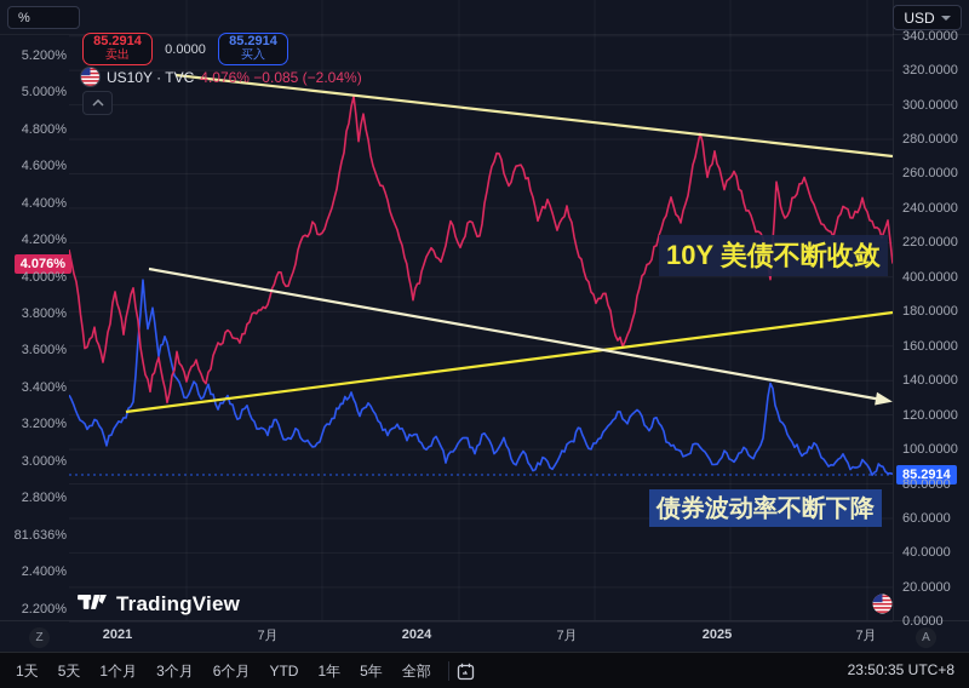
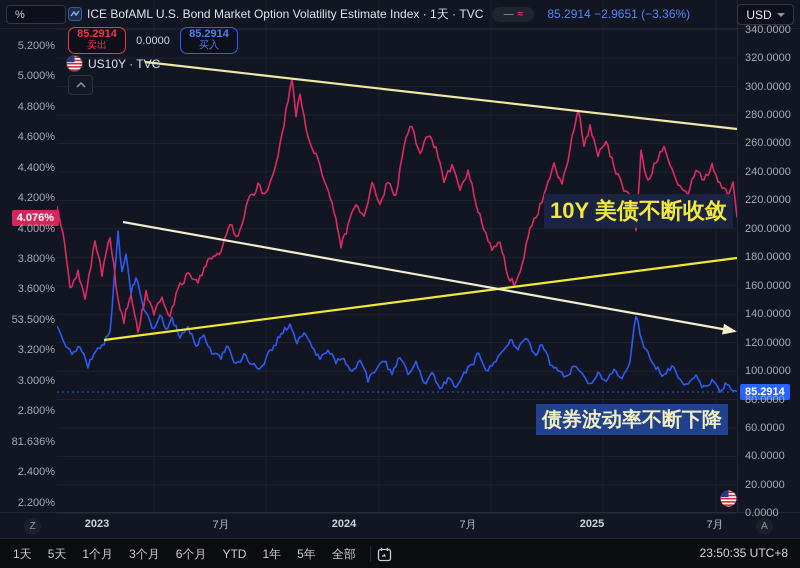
  %
+ ICE BofAML U.S. Bond Market Option Volatility Estimate Index · 1天 · TVC
+ —
+ ≈
+ 85.2914 −2.9651 (−3.36%)
  USD
  85.2914
  卖出
  0.0000
  85.2914
  买入
  US10Y · TVC
- 4.076% −0.085 (−2.04%)
  10Y 美债不断收敛
  债券波动率不断下降
  4.076%
  85.2914
  5.200%
  5.000%
  4.800%
  4.600%
  4.400%
  4.200%
  4.000%
  3.800%
  3.600%
- 3.400%
+ 53.500%
  3.200%
  3.000%
  2.800%
  81.636%
  2.400%
  2.200%
  340.0000
  320.0000
  300.0000
  280.0000
  260.0000
  240.0000
  220.0000
- 400.0000
+ 200.0000
  180.0000
  160.0000
  140.0000
  120.0000
  100.0000
  80.0000
  60.0000
  40.0000
  20.0000
  0.0000
- 2021
+ 2023
  7月
  2024
  7月
  2025
  7月
  Z
  A
- TradingView
  1天
  5天
  1个月
  3个月
  6个月
  YTD
  1年
  5年
  全部
  23:50:35 UTC+8
